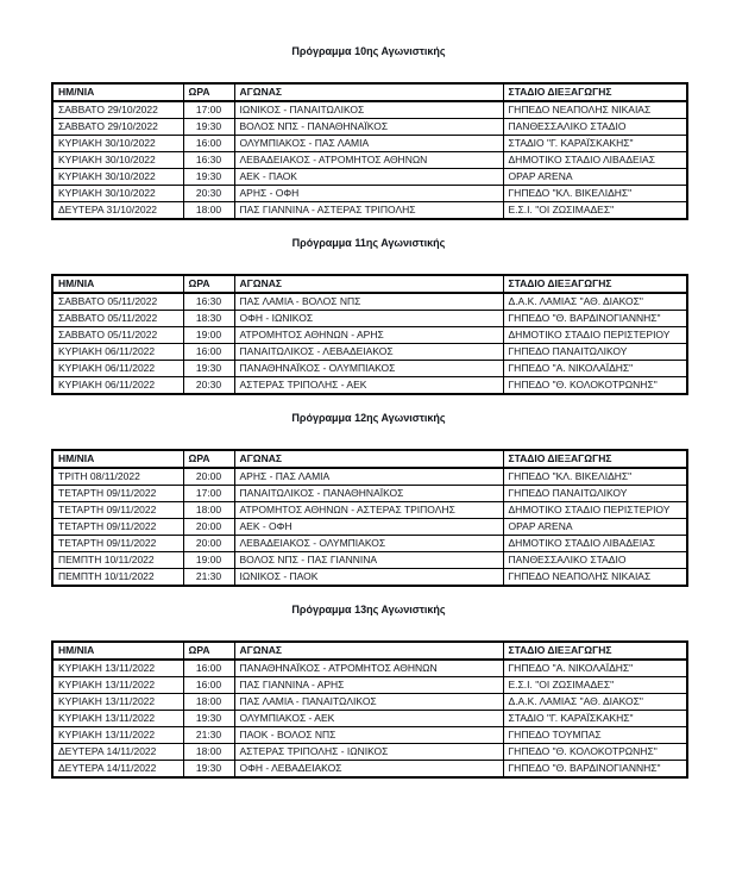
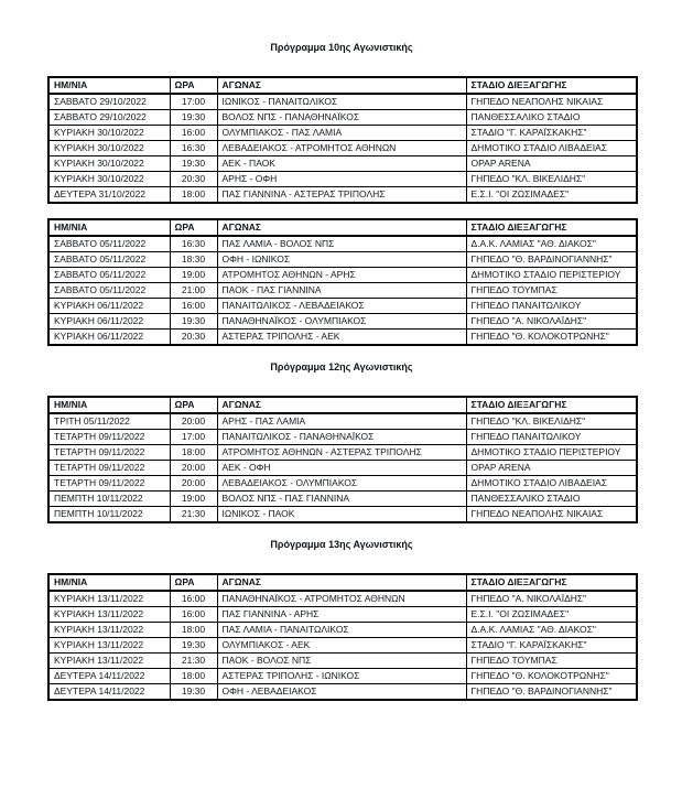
  Πρόγραμμα 10ης Αγωνιστικής
  ΗΜ/ΝΙΑ	ΩΡΑ	ΑΓΩΝΑΣ	ΣΤΑΔΙΟ ΔΙΕΞΑΓΩΓΗΣ
  ΣΑΒΒΑΤΟ 29/10/2022	17:00	ΙΩΝΙΚΟΣ - ΠΑΝΑΙΤΩΛΙΚΟΣ	ΓΗΠΕΔΟ ΝΕΑΠΟΛΗΣ ΝΙΚΑΙΑΣ
  ΣΑΒΒΑΤΟ 29/10/2022	19:30	ΒΟΛΟΣ ΝΠΣ - ΠΑΝΑΘΗΝΑΪΚΟΣ	ΠΑΝΘΕΣΣΑΛΙΚΟ ΣΤΑΔΙΟ
  ΚΥΡΙΑΚΗ 30/10/2022	16:00	ΟΛΥΜΠΙΑΚΟΣ - ΠΑΣ ΛΑΜΙΑ	ΣΤΑΔΙΟ "Γ. ΚΑΡΑΪΣΚΑΚΗΣ"
  ΚΥΡΙΑΚΗ 30/10/2022	16:30	ΛΕΒΑΔΕΙΑΚΟΣ - ΑΤΡΟΜΗΤΟΣ ΑΘΗΝΩΝ	ΔΗΜΟΤΙΚΟ ΣΤΑΔΙΟ ΛΙΒΑΔΕΙΑΣ
  ΚΥΡΙΑΚΗ 30/10/2022	19:30	ΑΕΚ - ΠΑΟΚ	OPAP ARENA
  ΚΥΡΙΑΚΗ 30/10/2022	20:30	ΑΡΗΣ - ΟΦΗ	ΓΗΠΕΔΟ "ΚΛ. ΒΙΚΕΛΙΔΗΣ"
  ΔΕΥΤΕΡΑ 31/10/2022	18:00	ΠΑΣ ΓΙΑΝΝΙΝΑ - ΑΣΤΕΡΑΣ ΤΡΙΠΟΛΗΣ	Ε.Σ.Ι. "ΟΙ ΖΩΣΙΜΑΔΕΣ"
- Πρόγραμμα 11ης Αγωνιστικής
  ΗΜ/ΝΙΑ	ΩΡΑ	ΑΓΩΝΑΣ	ΣΤΑΔΙΟ ΔΙΕΞΑΓΩΓΗΣ
  ΣΑΒΒΑΤΟ 05/11/2022	16:30	ΠΑΣ ΛΑΜΙΑ - ΒΟΛΟΣ ΝΠΣ	Δ.Α.Κ. ΛΑΜΙΑΣ "ΑΘ. ΔΙΑΚΟΣ"
  ΣΑΒΒΑΤΟ 05/11/2022	18:30	ΟΦΗ - ΙΩΝΙΚΟΣ	ΓΗΠΕΔΟ "Θ. ΒΑΡΔΙΝΟΓΙΑΝΝΗΣ"
  ΣΑΒΒΑΤΟ 05/11/2022	19:00	ΑΤΡΟΜΗΤΟΣ ΑΘΗΝΩΝ - ΑΡΗΣ	ΔΗΜΟΤΙΚΟ ΣΤΑΔΙΟ ΠΕΡΙΣΤΕΡΙΟΥ
+ ΣΑΒΒΑΤΟ 05/11/2022	21:00	ΠΑΟΚ - ΠΑΣ ΓΙΑΝΝΙΝΑ	ΓΗΠΕΔΟ ΤΟΥΜΠΑΣ
  ΚΥΡΙΑΚΗ 06/11/2022	16:00	ΠΑΝΑΙΤΩΛΙΚΟΣ - ΛΕΒΑΔΕΙΑΚΟΣ	ΓΗΠΕΔΟ ΠΑΝΑΙΤΩΛΙΚΟΥ
  ΚΥΡΙΑΚΗ 06/11/2022	19:30	ΠΑΝΑΘΗΝΑΪΚΟΣ - ΟΛΥΜΠΙΑΚΟΣ	ΓΗΠΕΔΟ "Α. ΝΙΚΟΛΑΪΔΗΣ"
  ΚΥΡΙΑΚΗ 06/11/2022	20:30	ΑΣΤΕΡΑΣ ΤΡΙΠΟΛΗΣ - ΑΕΚ	ΓΗΠΕΔΟ "Θ. ΚΟΛΟΚΟΤΡΩΝΗΣ"
  Πρόγραμμα 12ης Αγωνιστικής
  ΗΜ/ΝΙΑ	ΩΡΑ	ΑΓΩΝΑΣ	ΣΤΑΔΙΟ ΔΙΕΞΑΓΩΓΗΣ
- ΤΡΙΤΗ 08/11/2022	20:00	ΑΡΗΣ - ΠΑΣ ΛΑΜΙΑ	ΓΗΠΕΔΟ "ΚΛ. ΒΙΚΕΛΙΔΗΣ"
+ ΤΡΙΤΗ 05/11/2022	20:00	ΑΡΗΣ - ΠΑΣ ΛΑΜΙΑ	ΓΗΠΕΔΟ "ΚΛ. ΒΙΚΕΛΙΔΗΣ"
  ΤΕΤΑΡΤΗ 09/11/2022	17:00	ΠΑΝΑΙΤΩΛΙΚΟΣ - ΠΑΝΑΘΗΝΑΪΚΟΣ	ΓΗΠΕΔΟ ΠΑΝΑΙΤΩΛΙΚΟΥ
  ΤΕΤΑΡΤΗ 09/11/2022	18:00	ΑΤΡΟΜΗΤΟΣ ΑΘΗΝΩΝ - ΑΣΤΕΡΑΣ ΤΡΙΠΟΛΗΣ	ΔΗΜΟΤΙΚΟ ΣΤΑΔΙΟ ΠΕΡΙΣΤΕΡΙΟΥ
  ΤΕΤΑΡΤΗ 09/11/2022	20:00	ΑΕΚ - ΟΦΗ	OPAP ARENA
  ΤΕΤΑΡΤΗ 09/11/2022	20:00	ΛΕΒΑΔΕΙΑΚΟΣ - ΟΛΥΜΠΙΑΚΟΣ	ΔΗΜΟΤΙΚΟ ΣΤΑΔΙΟ ΛΙΒΑΔΕΙΑΣ
  ΠΕΜΠΤΗ 10/11/2022	19:00	ΒΟΛΟΣ ΝΠΣ - ΠΑΣ ΓΙΑΝΝΙΝΑ	ΠΑΝΘΕΣΣΑΛΙΚΟ ΣΤΑΔΙΟ
  ΠΕΜΠΤΗ 10/11/2022	21:30	ΙΩΝΙΚΟΣ - ΠΑΟΚ	ΓΗΠΕΔΟ ΝΕΑΠΟΛΗΣ ΝΙΚΑΙΑΣ
  Πρόγραμμα 13ης Αγωνιστικής
  ΗΜ/ΝΙΑ	ΩΡΑ	ΑΓΩΝΑΣ	ΣΤΑΔΙΟ ΔΙΕΞΑΓΩΓΗΣ
  ΚΥΡΙΑΚΗ 13/11/2022	16:00	ΠΑΝΑΘΗΝΑΪΚΟΣ - ΑΤΡΟΜΗΤΟΣ ΑΘΗΝΩΝ	ΓΗΠΕΔΟ "Α. ΝΙΚΟΛΑΪΔΗΣ"
  ΚΥΡΙΑΚΗ 13/11/2022	16:00	ΠΑΣ ΓΙΑΝΝΙΝΑ - ΑΡΗΣ	Ε.Σ.Ι. "ΟΙ ΖΩΣΙΜΑΔΕΣ"
  ΚΥΡΙΑΚΗ 13/11/2022	18:00	ΠΑΣ ΛΑΜΙΑ - ΠΑΝΑΙΤΩΛΙΚΟΣ	Δ.Α.Κ. ΛΑΜΙΑΣ "ΑΘ. ΔΙΑΚΟΣ"
  ΚΥΡΙΑΚΗ 13/11/2022	19:30	ΟΛΥΜΠΙΑΚΟΣ - ΑΕΚ	ΣΤΑΔΙΟ "Γ. ΚΑΡΑΪΣΚΑΚΗΣ"
  ΚΥΡΙΑΚΗ 13/11/2022	21:30	ΠΑΟΚ - ΒΟΛΟΣ ΝΠΣ	ΓΗΠΕΔΟ ΤΟΥΜΠΑΣ
  ΔΕΥΤΕΡΑ 14/11/2022	18:00	ΑΣΤΕΡΑΣ ΤΡΙΠΟΛΗΣ - ΙΩΝΙΚΟΣ	ΓΗΠΕΔΟ "Θ. ΚΟΛΟΚΟΤΡΩΝΗΣ"
  ΔΕΥΤΕΡΑ 14/11/2022	19:30	ΟΦΗ - ΛΕΒΑΔΕΙΑΚΟΣ	ΓΗΠΕΔΟ "Θ. ΒΑΡΔΙΝΟΓΙΑΝΝΗΣ"
